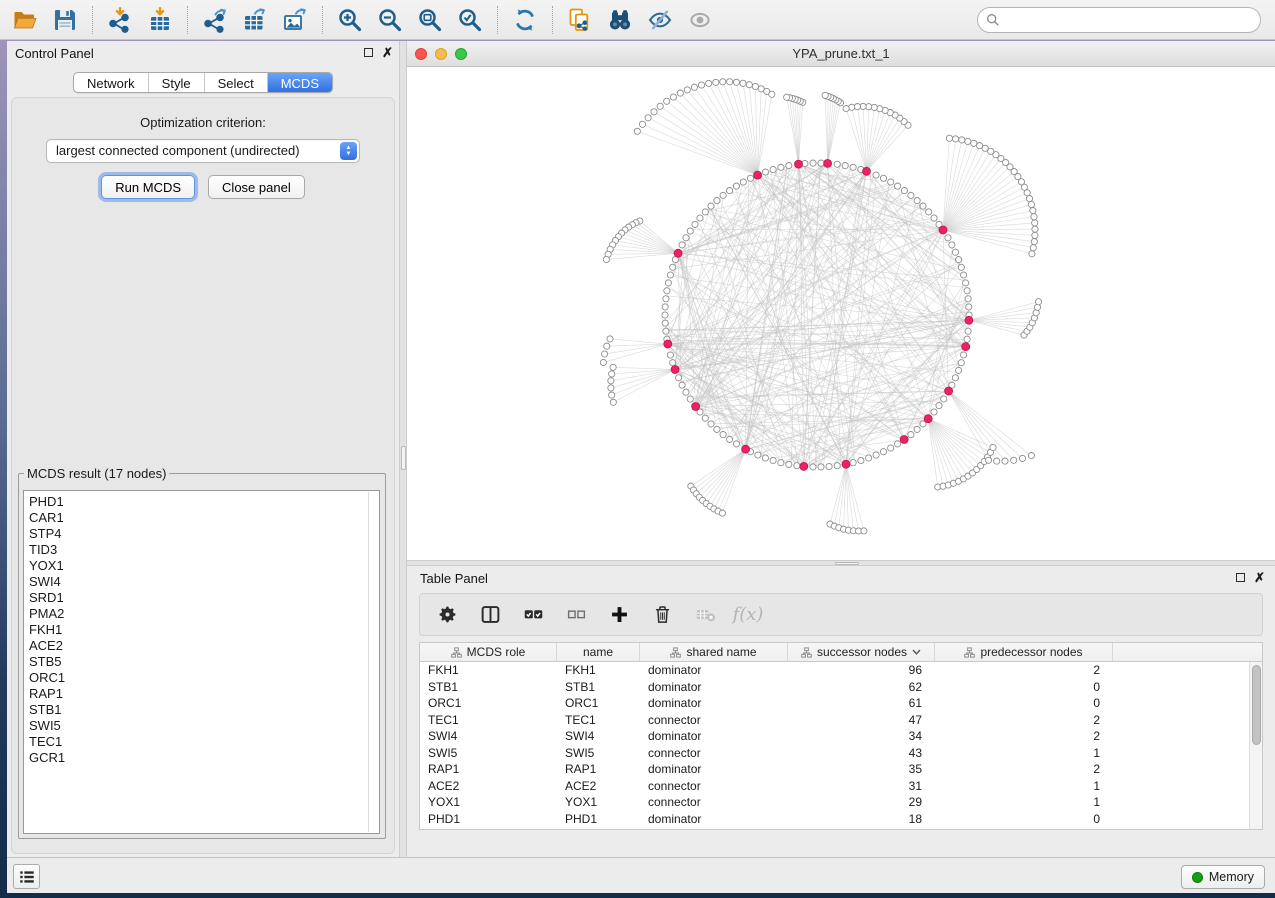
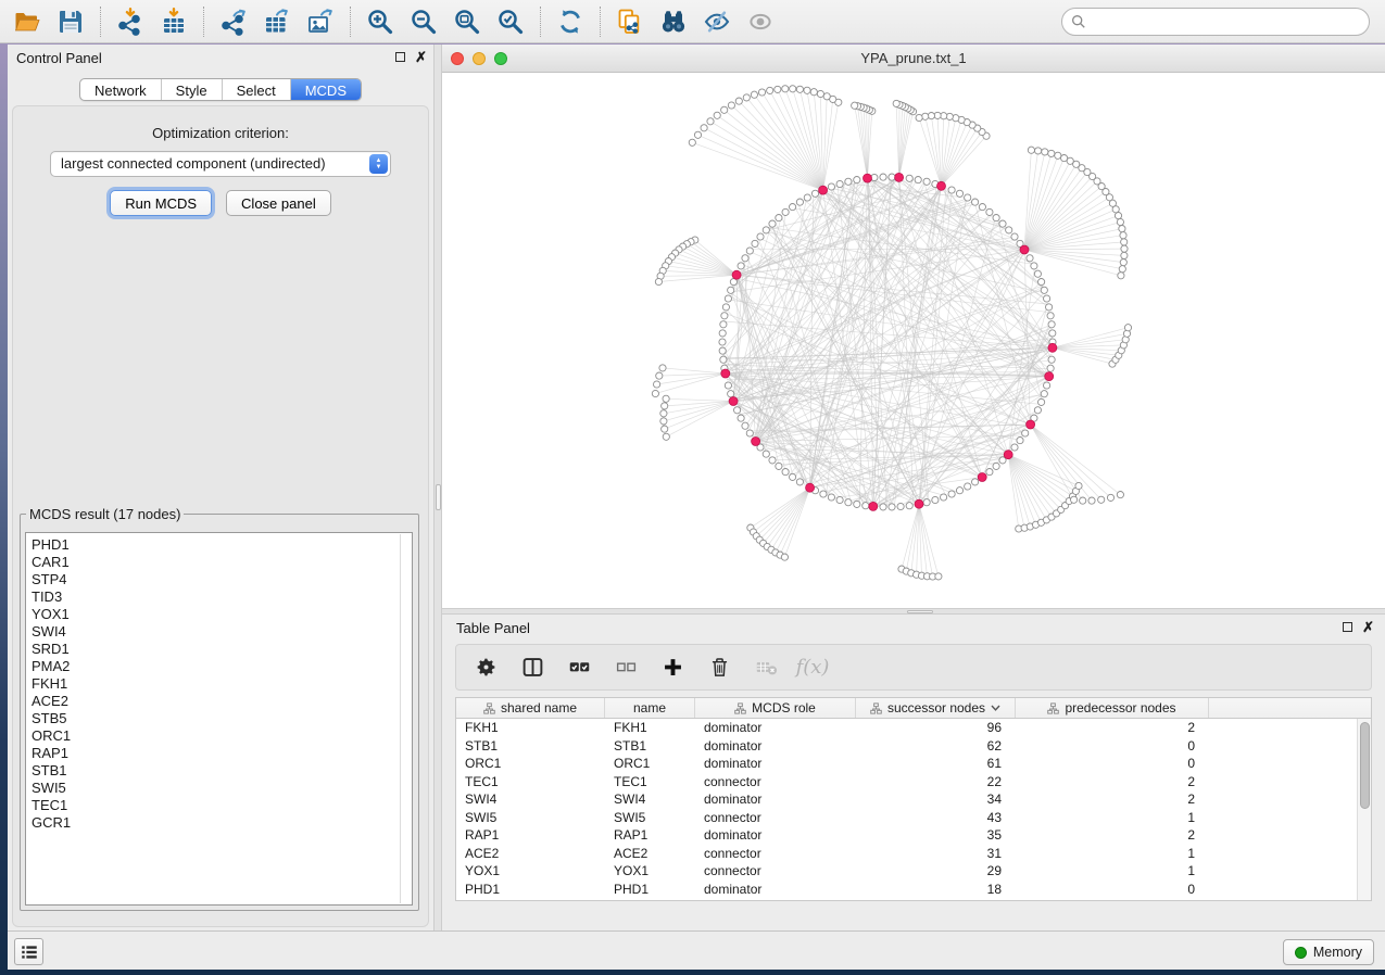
  Control Panel
  ✗
  Network
  Style
  Select
  MCDS
  Optimization criterion:
  largest connected component (undirected)
  Run MCDS
  Close panel
  MCDS result (17 nodes)
  PHD1
  CAR1
  STP4
  TID3
  YOX1
  SWI4
  SRD1
  PMA2
  FKH1
  ACE2
  STB5
  ORC1
  RAP1
  STB1
  SWI5
  TEC1
  GCR1
  YPA_prune.txt_1
  Table Panel
  ✗
  f(x)
- MCDS role
+ shared name
  name
- shared name
+ MCDS role
  successor nodes
  predecessor nodes
  FKH1
  FKH1
  dominator
  96
  2
  STB1
  STB1
  dominator
  62
  0
  ORC1
  ORC1
  dominator
  61
  0
  TEC1
  TEC1
  connector
- 47
+ 22
  2
  SWI4
  SWI4
  dominator
  34
  2
  SWI5
  SWI5
  connector
  43
  1
  RAP1
  RAP1
  dominator
  35
  2
  ACE2
  ACE2
  connector
  31
  1
  YOX1
  YOX1
  connector
  29
  1
  PHD1
  PHD1
  dominator
  18
  0
  Memory
